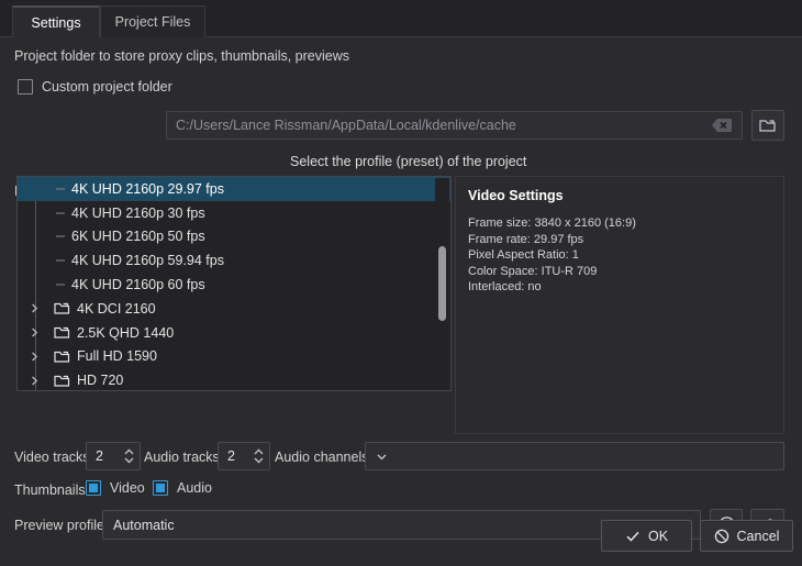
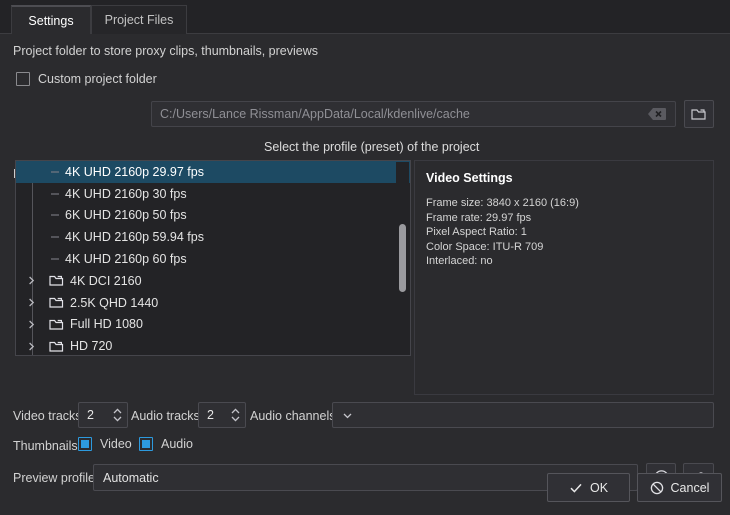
  Settings
  Project Files
  Project folder to store proxy clips, thumbnails, previews
  Custom project folder
  C:/Users/Lance Rissman/AppData/Local/kdenlive/cache
  Select the profile (preset) of the project
  4K UHD 2160p 29.97 fps
  4K UHD 2160p 30 fps
  6K UHD 2160p 50 fps
  4K UHD 2160p 59.94 fps
  4K UHD 2160p 60 fps
  4K DCI 2160
  2.5K QHD 1440
- Full HD 1590
+ Full HD 1080
  HD 720
  Video Settings
  Frame size: 3840 x 2160 (16:9)
  Frame rate: 29.97 fps
  Pixel Aspect Ratio: 1
  Color Space: ITU-R 709
  Interlaced: no
  Video track
  2
  Audio tracks
  2
  Audio channel
  Thumbnails
  Video
  Audio
  Preview profile
  Automatic
  OK
  Cancel
